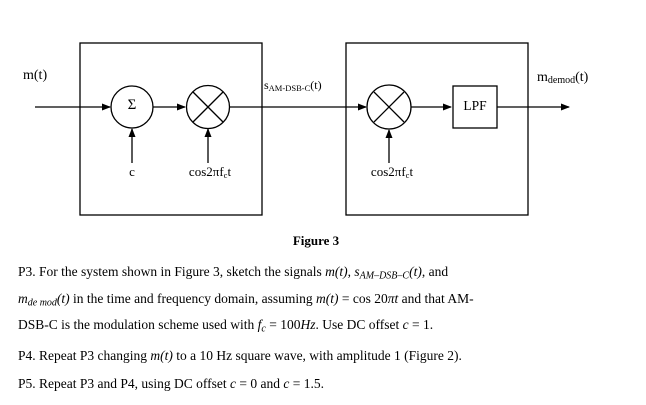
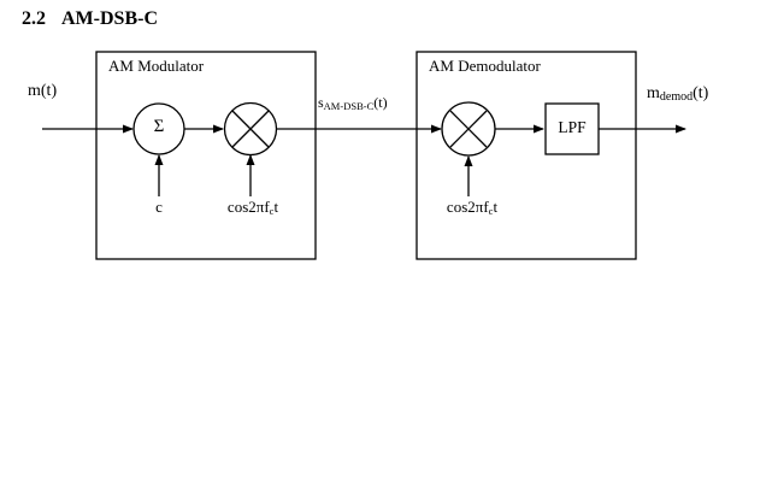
+ 2.2 AM-DSB-C
+ AM Modulator
+ AM Demodulator
  m(t)
  Σ
  sAM-DSB-C(t)
  mdemod(t)
  LPF
  c
  cos2πfct
  cos2πfct
- Figure 3
- P3. For the system shown in Figure 3, sketch the signals m(t), sAM–DSB–C(t), and
- mde mod(t) in the time and frequency domain, assuming m(t) = cos 20πt and that AM-
- DSB-C is the modulation scheme used with fc = 100Hz. Use DC offset c = 1.
- P4. Repeat P3 changing m(t) to a 10 Hz square wave, with amplitude 1 (Figure 2).
- P5. Repeat P3 and P4, using DC offset c = 0 and c = 1.5.
